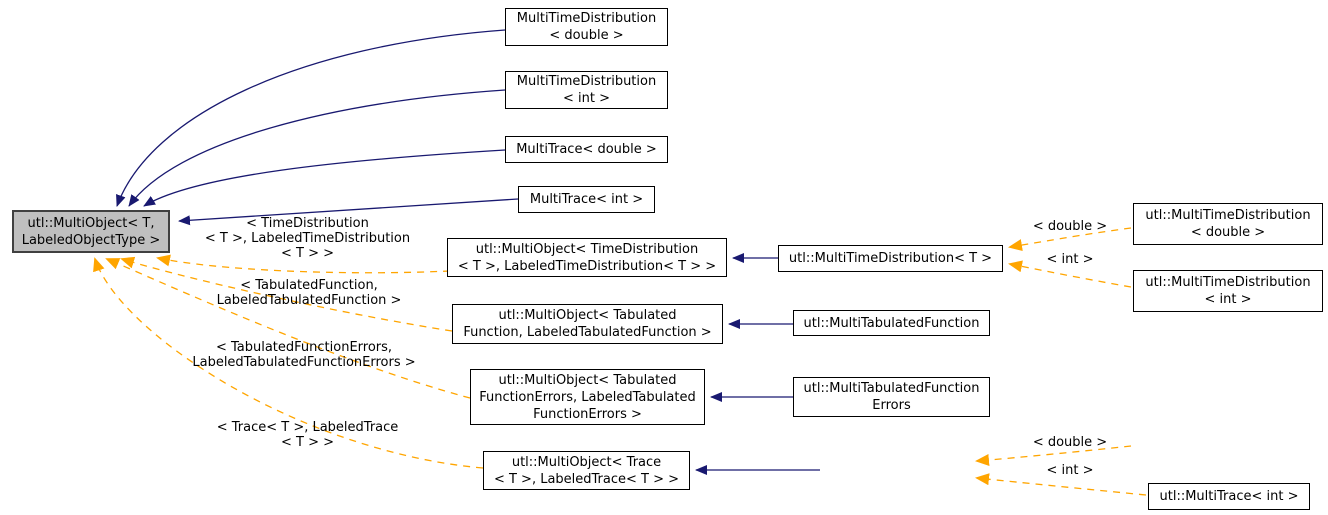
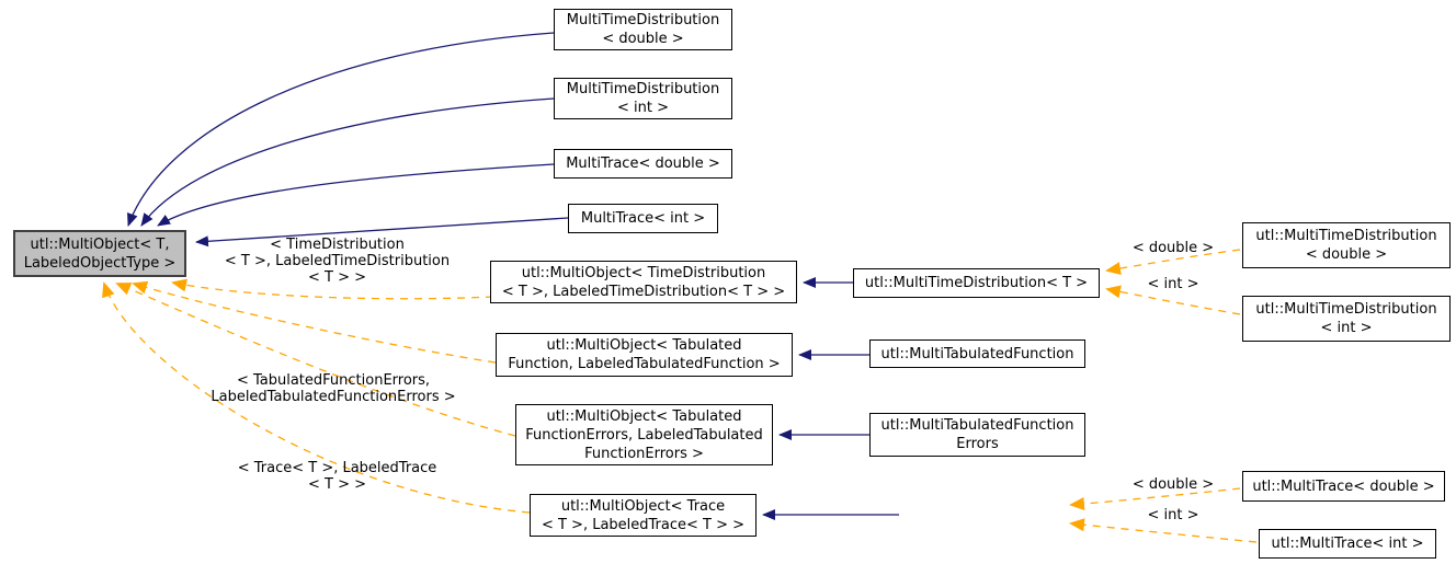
  MultiTimeDistribution
  < double >
  MultiTimeDistribution
  < int >
  MultiTrace< double >
  MultiTrace< int >
  utl::MultiObject< T,
  LabeledObjectType >
  utl::MultiObject< TimeDistribution
  < T >, LabeledTimeDistribution< T > >
  utl::MultiObject< Tabulated
  Function, LabeledTabulatedFunction >
  utl::MultiObject< Tabulated
  FunctionErrors, LabeledTabulated
  FunctionErrors >
  utl::MultiObject< Trace
  < T >, LabeledTrace< T > >
  utl::MultiTimeDistribution< T >
  utl::MultiTabulatedFunction
  utl::MultiTabulatedFunction
  Errors
  utl::MultiTimeDistribution
  < double >
  utl::MultiTimeDistribution
  < int >
+ utl::MultiTrace< double >
  utl::MultiTrace< int >
  < TimeDistribution
  < T >, LabeledTimeDistribution
  < T > >
- < TabulatedFunction,
- LabeledTabulatedFunction >
  < TabulatedFunctionErrors,
  LabeledTabulatedFunctionErrors >
  < Trace< T >, LabeledTrace
  < T > >
  < double >
  < int >
  < double >
  < int >
